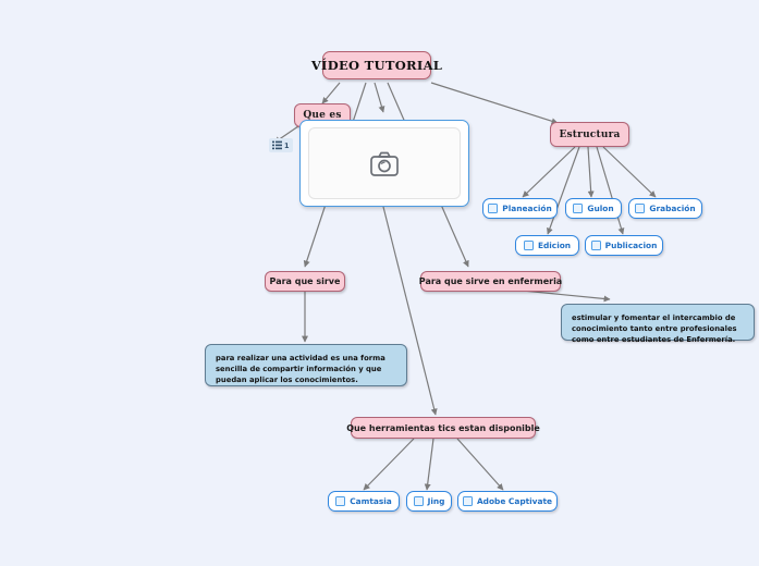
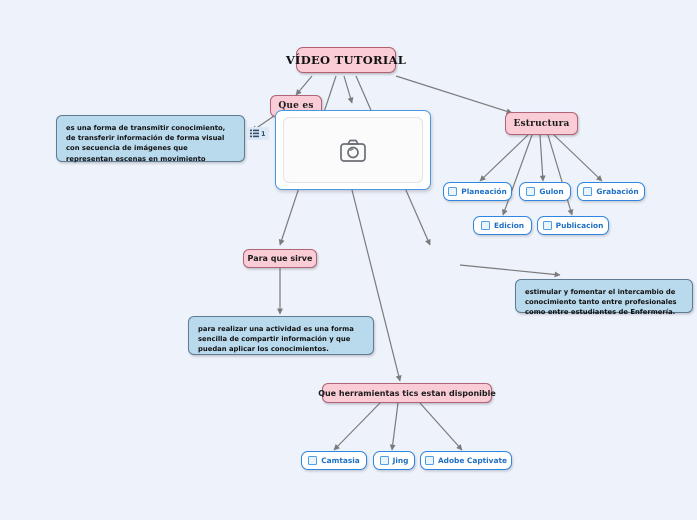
  VÍDEO TUTORIAL
  Que es
+ es una forma de transmitir conocimiento, de transferir información de forma visual con secuencia de imágenes que representan escenas en movimiento
  1
  Estructura
  Planeación
  Gulon
  Grabación
  Edicion
  Publicacion
  Para que sirve
- Para que sirve en enfermeria
  para realizar una actividad es una forma sencilla de compartir información y que puedan aplicar los conocimientos.
  estimular y fomentar el intercambio de conocimiento tanto entre profesionales como entre estudiantes de Enfermería.
  Que herramientas tics estan disponible
  Camtasia
  Jing
  Adobe Captivate
